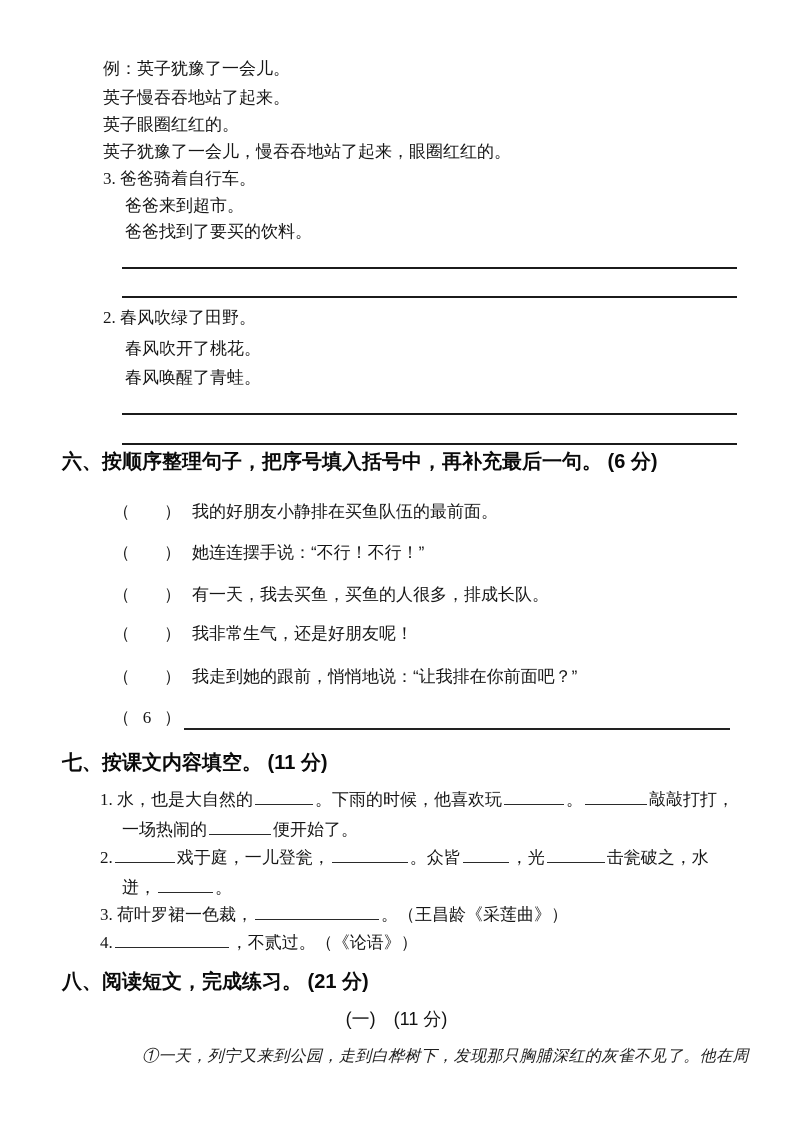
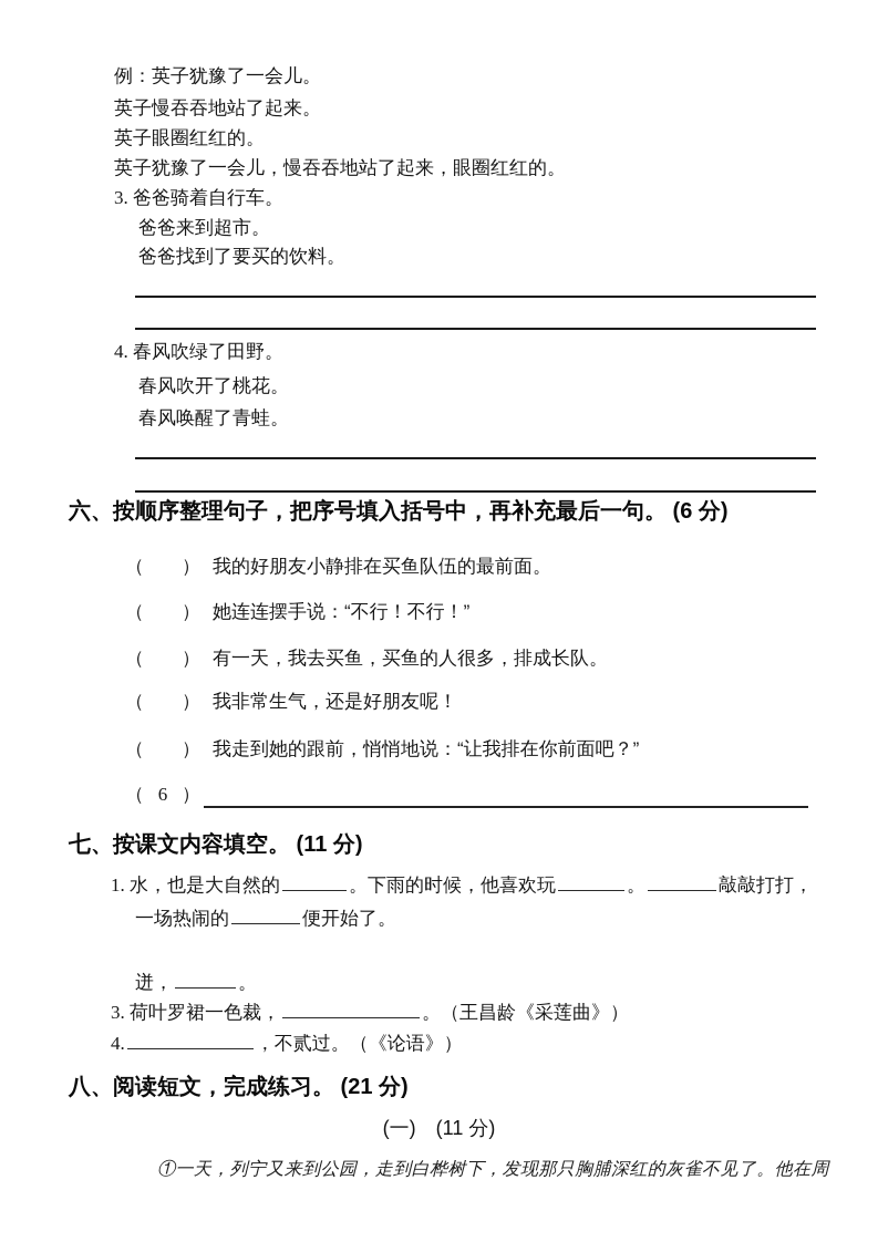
  例：英子犹豫了一会儿。
  英子慢吞吞地站了起来。
  英子眼圈红红的。
  英子犹豫了一会儿，慢吞吞地站了起来，眼圈红红的。
  3. 爸爸骑着自行车。
  爸爸来到超市。
  爸爸找到了要买的饮料。
- 2. 春风吹绿了田野。
+ 4. 春风吹绿了田野。
  春风吹开了桃花。
  春风唤醒了青蛙。
  六、按顺序整理句子，把序号填入括号中，再补充最后一句。 (6 分)
  （ ） 我的好朋友小静排在买鱼队伍的最前面。
  （ ） 她连连摆手说：“不行！不行！”
  （ ） 有一天，我去买鱼，买鱼的人很多，排成长队。
  （ ） 我非常生气，还是好朋友呢！
  （ ） 我走到她的跟前，悄悄地说：“让我排在你前面吧？”
  （ 6 ）
  七、按课文内容填空。 (11 分)
  1. 水，也是大自然的 。下雨的时候，他喜欢玩 。 敲敲打打，
  一场热闹的 便开始了。
- 2. 戏于庭，一儿登瓮， 。众皆 ，光 击瓮破之，水
  迸， 。
  3. 荷叶罗裙一色裁， 。（王昌龄《采莲曲》）
  4. ，不贰过。（《论语》）
  八、阅读短文，完成练习。 (21 分)
  (一) (11 分)
  ①一天，列宁又来到公园，走到白桦树下，发现那只胸脯深红的灰雀不见了。他在周
